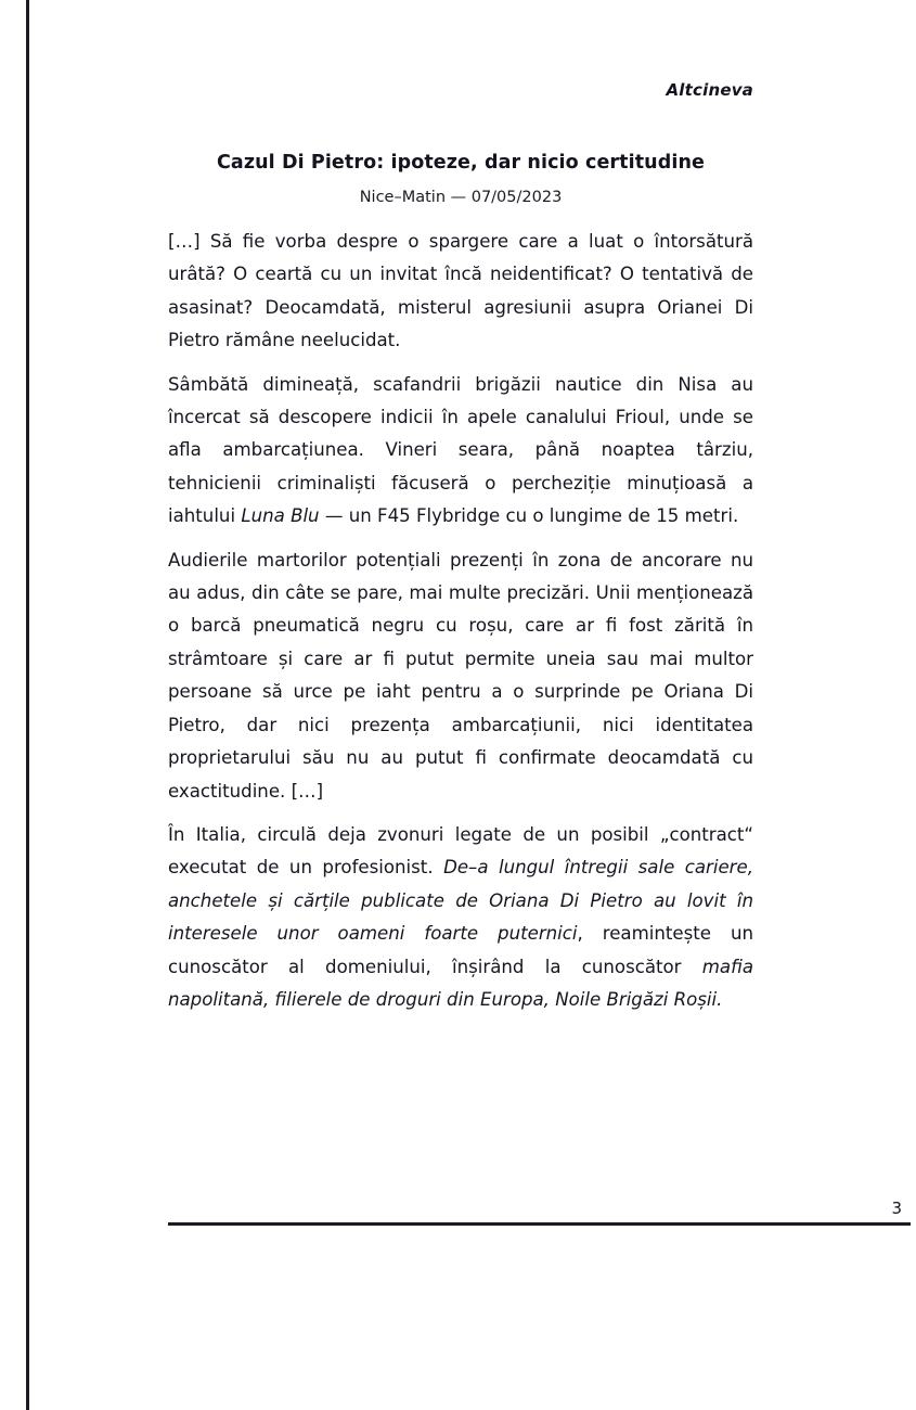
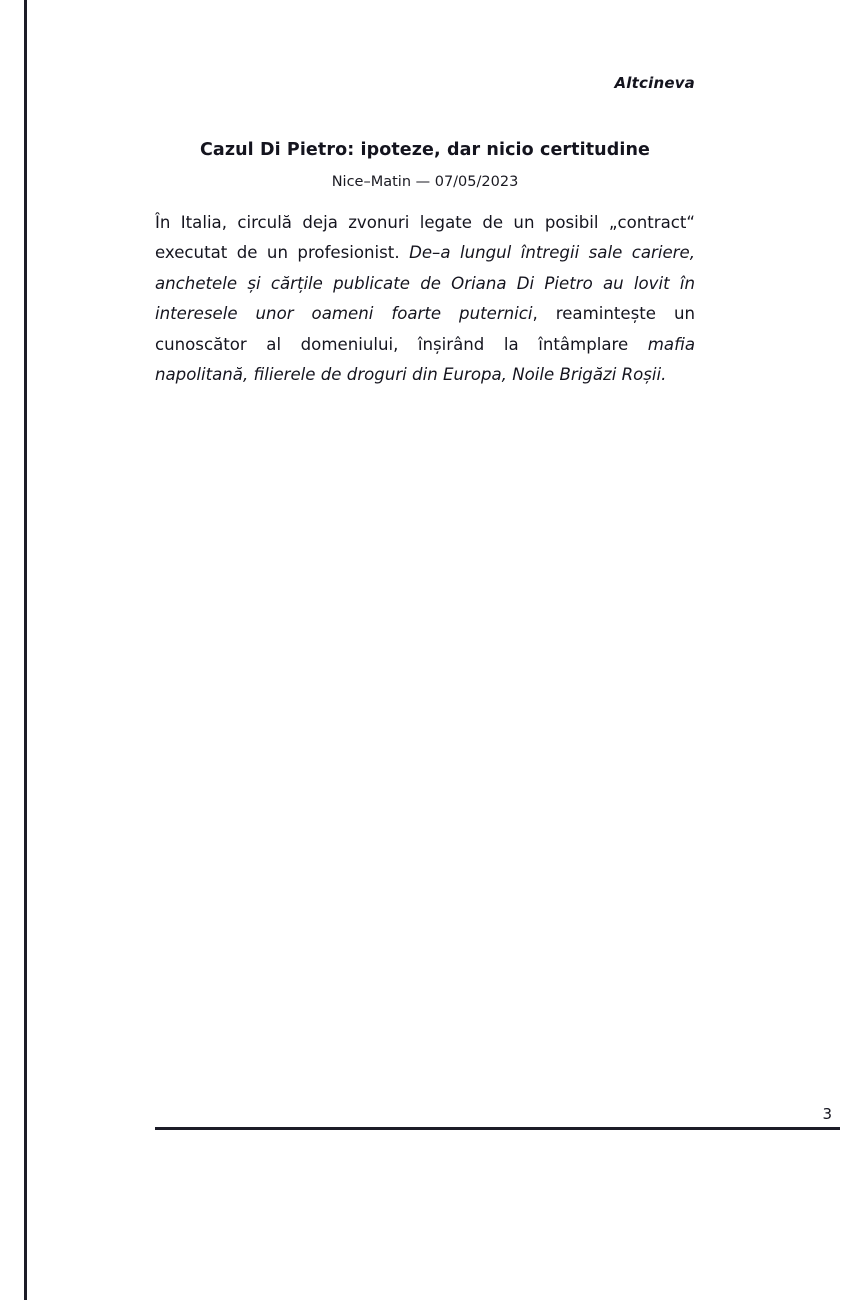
  Altcineva
  Cazul Di Pietro: ipoteze, dar nicio certitudine
  Nice–Matin — 07/05/2023
- […] Să fie vorba despre o spargere care a luat o întorsătură urâtă? O ceartă cu un invitat încă neidentificat? O tentativă de asasinat? Deocamdată, misterul agresiunii asupra Orianei Di Pietro rămâne neelucidat.
- Sâmbătă dimineață, scafandrii brigăzii nautice din Nisa au încercat să descopere indicii în apele canalului Frioul, unde se afla ambarcațiunea. Vineri seara, până noaptea târziu, tehnicienii criminaliști făcuseră o percheziție minuțioasă a iahtului Luna Blu — un F45 Flybridge cu o lungime de 15 metri.
- Audierile martorilor potențiali prezenți în zona de ancorare nu au adus, din câte se pare, mai multe precizări. Unii menționează o barcă pneumatică negru cu roșu, care ar fi fost zărită în strâmtoare și care ar fi putut permite uneia sau mai multor persoane să urce pe iaht pentru a o surprinde pe Oriana Di Pietro, dar nici prezența ambarcațiunii, nici identitatea proprietarului său nu au putut fi confirmate deocamdată cu exactitudine. […]
- În Italia, circulă deja zvonuri legate de un posibil „contract“ executat de un profesionist. De–a lungul întregii sale cariere, anchetele și cărțile publicate de Oriana Di Pietro au lovit în interesele unor oameni foarte puternici, reamintește un cunoscător al domeniului, înșirând la cunoscător mafia napolitană, filierele de droguri din Europa, Noile Brigăzi Roșii.
+ În Italia, circulă deja zvonuri legate de un posibil „contract“ executat de un profesionist. De–a lungul întregii sale cariere, anchetele și cărțile publicate de Oriana Di Pietro au lovit în interesele unor oameni foarte puternici, reamintește un cunoscător al domeniului, înșirând la întâmplare mafia napolitană, filierele de droguri din Europa, Noile Brigăzi Roșii.
  3
